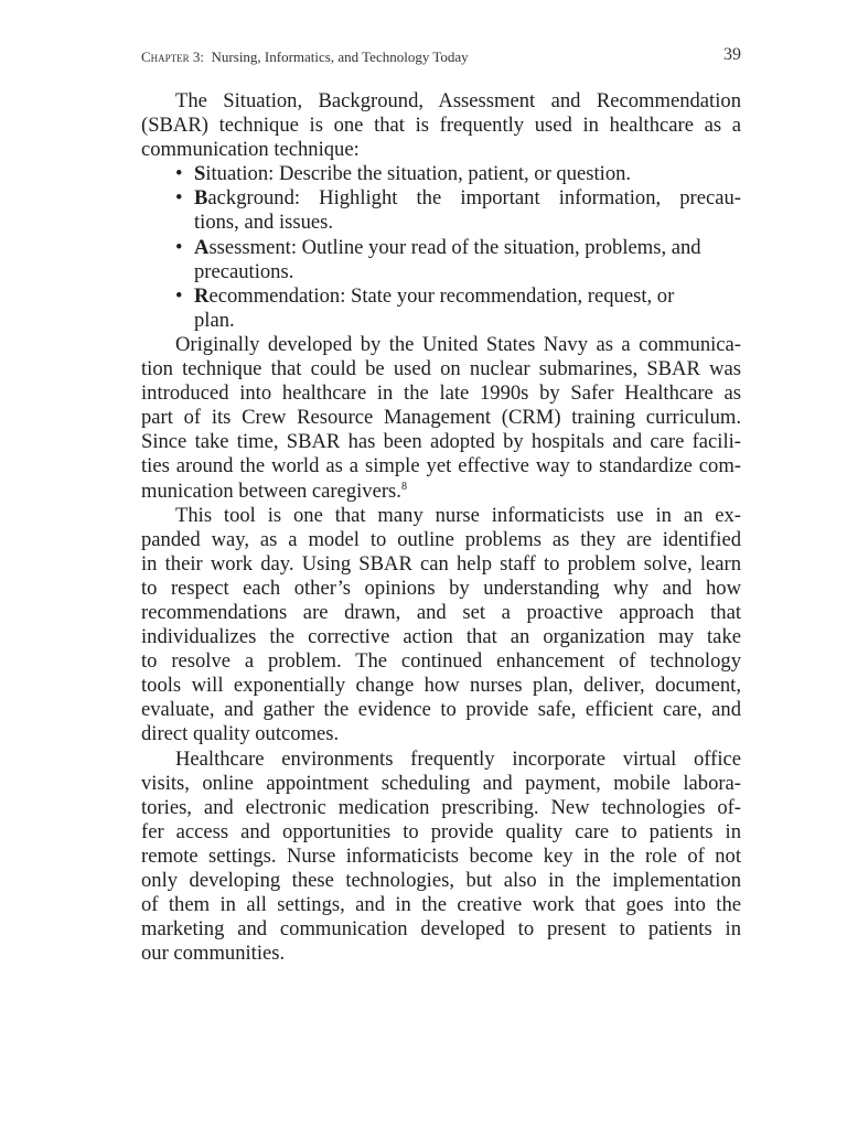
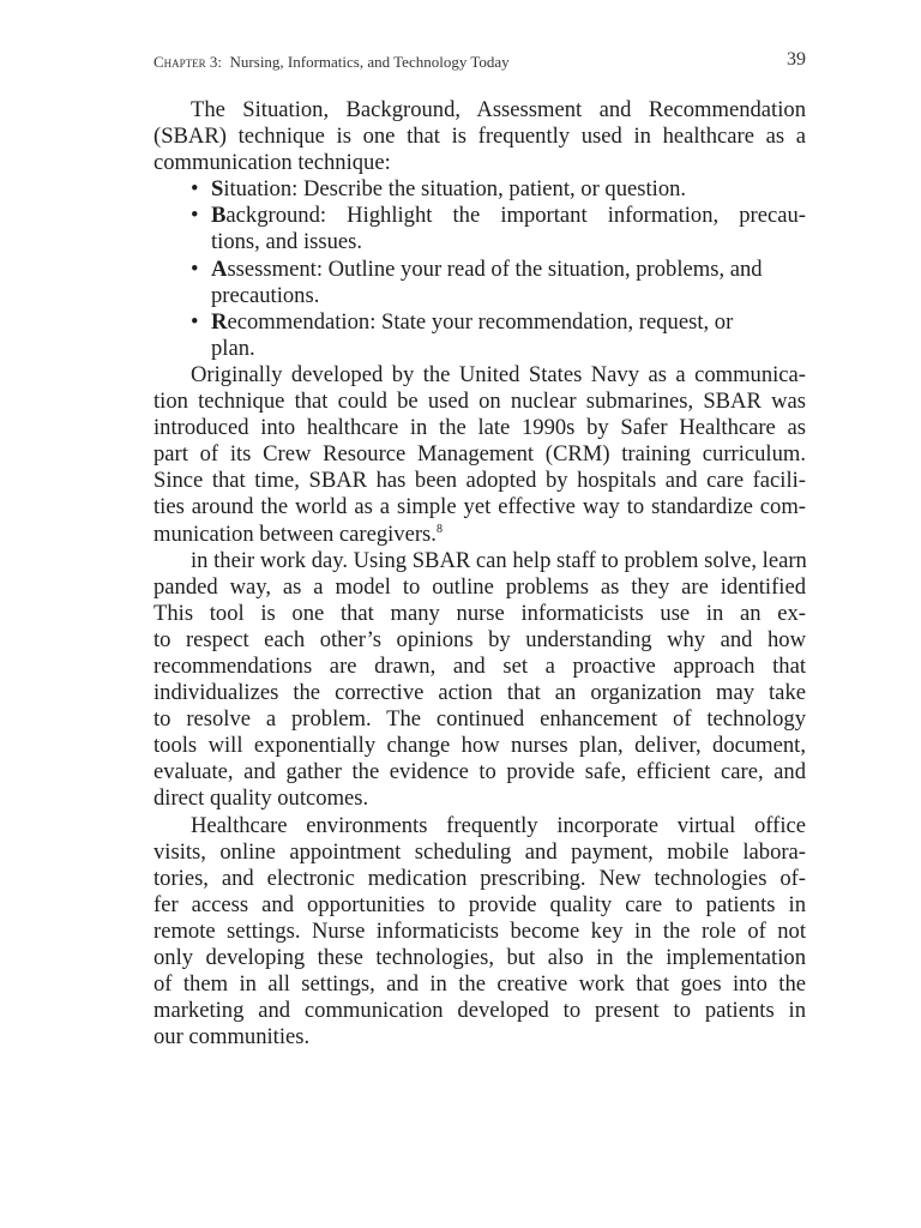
  Chapter 3: Nursing, Informatics, and Technology Today
  39
  The Situation, Background, Assessment and Recommendation
  (SBAR) technique is one that is frequently used in healthcare as a
  communication technique:
  • Situation: Describe the situation, patient, or question.
  • Background: Highlight the important information, precau-
  tions, and issues.
  • Assessment: Outline your read of the situation, problems, and
  precautions.
  • Recommendation: State your recommendation, request, or
  plan.
  Originally developed by the United States Navy as a communica-
  tion technique that could be used on nuclear submarines, SBAR was
  introduced into healthcare in the late 1990s by Safer Healthcare as
  part of its Crew Resource Management (CRM) training curriculum.
- Since take time, SBAR has been adopted by hospitals and care facili-
+ Since that time, SBAR has been adopted by hospitals and care facili-
  ties around the world as a simple yet effective way to standardize com-
  munication between caregivers.8
- This tool is one that many nurse informaticists use in an ex-
+ in their work day. Using SBAR can help staff to problem solve, learn
  panded way, as a model to outline problems as they are identified
- in their work day. Using SBAR can help staff to problem solve, learn
+ This tool is one that many nurse informaticists use in an ex-
  to respect each other’s opinions by understanding why and how
  recommendations are drawn, and set a proactive approach that
  individualizes the corrective action that an organization may take
  to resolve a problem. The continued enhancement of technology
  tools will exponentially change how nurses plan, deliver, document,
  evaluate, and gather the evidence to provide safe, efficient care, and
  direct quality outcomes.
  Healthcare environments frequently incorporate virtual office
  visits, online appointment scheduling and payment, mobile labora-
  tories, and electronic medication prescribing. New technologies of-
  fer access and opportunities to provide quality care to patients in
  remote settings. Nurse informaticists become key in the role of not
  only developing these technologies, but also in the implementation
  of them in all settings, and in the creative work that goes into the
  marketing and communication developed to present to patients in
  our communities.
